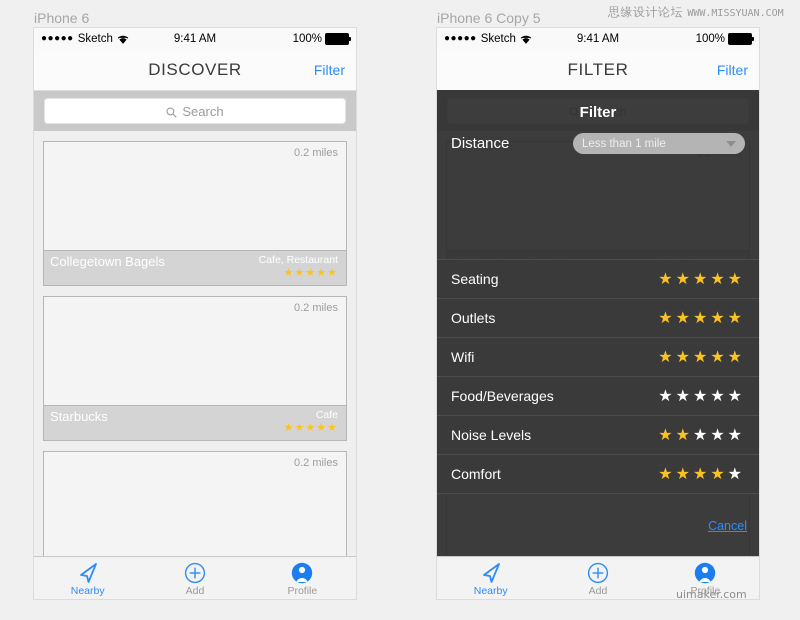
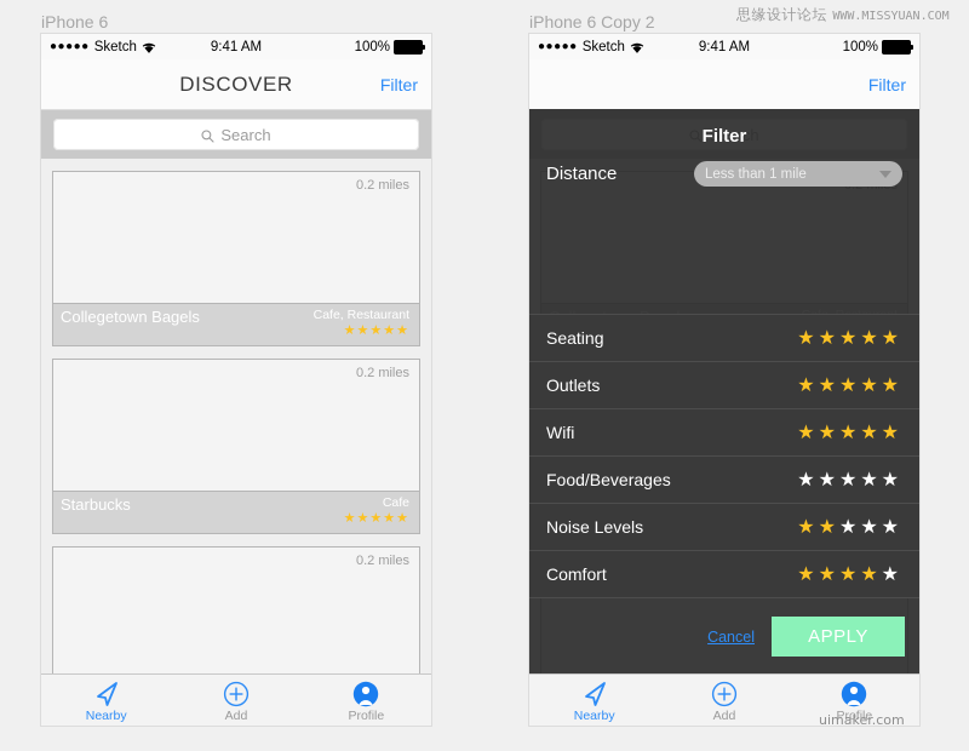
  思缘设计论坛 WWW.MISSYUAN.COM
  uimaker.com
  iPhone 6
- iPhone 6 Copy 5
+ iPhone 6 Copy 2
  ●●●●●
  Sketch
  9:41 AM
  100%
  DISCOVER
  Filter
  Search
  0.2 miles
  Collegetown Bagels
  Cafe, Restaurant
  ★★★★★
  0.2 miles
  Starbucks
  Cafe
  ★★★★★
  0.2 miles
  Nearby
  Add
  Profile
  ●●●●●
  Sketch
  9:41 AM
  100%
- FILTER
  Filter
  Filter
  Distance
  Less than 1 mile
  Seating
  ★★★★★
  Outlets
  ★★★★★
  Wifi
  ★★★★★
  Food/Beverages
  ★★★★★
  Noise Levels
  ★★★★★
  Comfort
  ★★★★★
  Cancel
+ APPLY
  Nearby
  Add
  Profile
